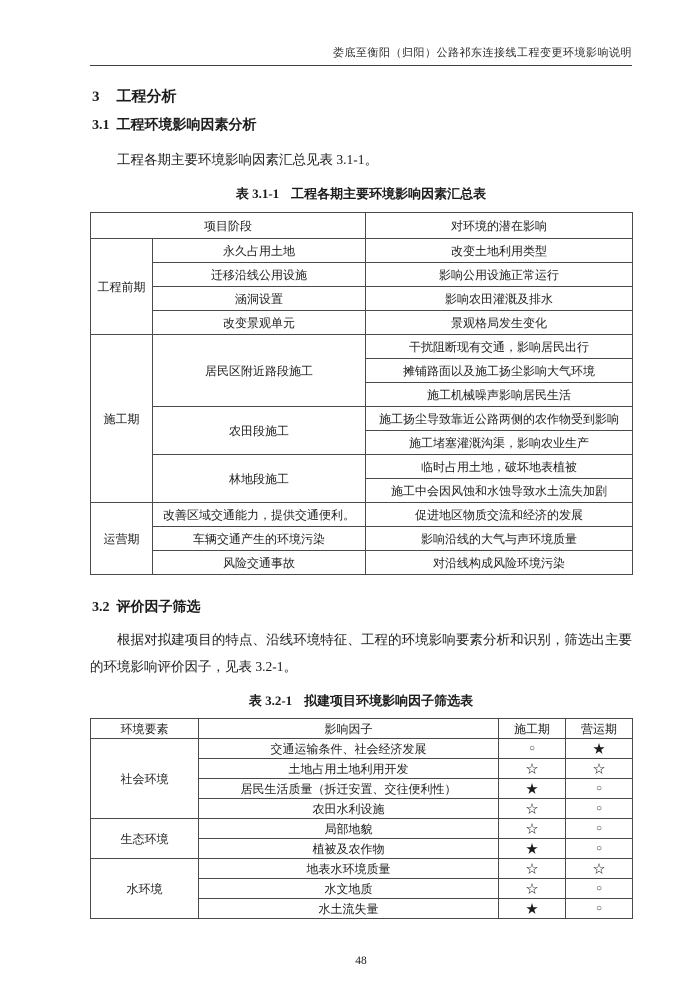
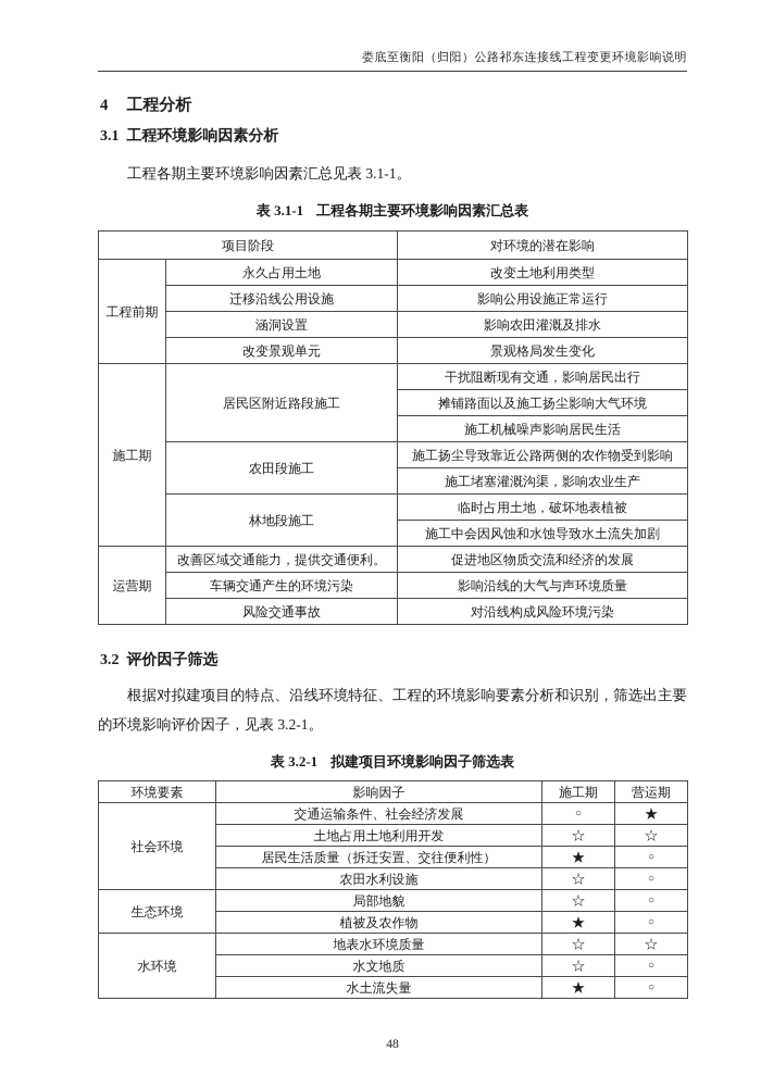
  娄底至衡阳（归阳）公路祁东连接线工程变更环境影响说明
- 3 工程分析
+ 4 工程分析
  3.1 工程环境影响因素分析
  工程各期主要环境影响因素汇总见表 3.1-1。
  表 3.1-1 工程各期主要环境影响因素汇总表
  项目阶段	对环境的潜在影响
  工程前期	永久占用土地	改变土地利用类型
  迁移沿线公用设施	影响公用设施正常运行
  涵洞设置	影响农田灌溉及排水
  改变景观单元	景观格局发生变化
  施工期	居民区附近路段施工	干扰阻断现有交通，影响居民出行
  摊铺路面以及施工扬尘影响大气环境
  施工机械噪声影响居民生活
  农田段施工	施工扬尘导致靠近公路两侧的农作物受到影响
  施工堵塞灌溉沟渠，影响农业生产
  林地段施工	临时占用土地，破坏地表植被
  施工中会因风蚀和水蚀导致水土流失加剧
  运营期	改善区域交通能力，提供交通便利。	促进地区物质交流和经济的发展
  车辆交通产生的环境污染	影响沿线的大气与声环境质量
  风险交通事故	对沿线构成风险环境污染
  3.2 评价因子筛选
  根据对拟建项目的特点、沿线环境特征、工程的环境影响要素分析和识别，筛选出主要的环境影响评价因子，见表 3.2-1。
  表 3.2-1 拟建项目环境影响因子筛选表
  环境要素	影响因子	施工期	营运期
  社会环境	交通运输条件、社会经济发展	○	★
  土地占用土地利用开发	☆	☆
  居民生活质量（拆迁安置、交往便利性）	★	○
  农田水利设施	☆	○
  生态环境	局部地貌	☆	○
  植被及农作物	★	○
  水环境	地表水环境质量	☆	☆
  水文地质	☆	○
  水土流失量	★	○
  48
